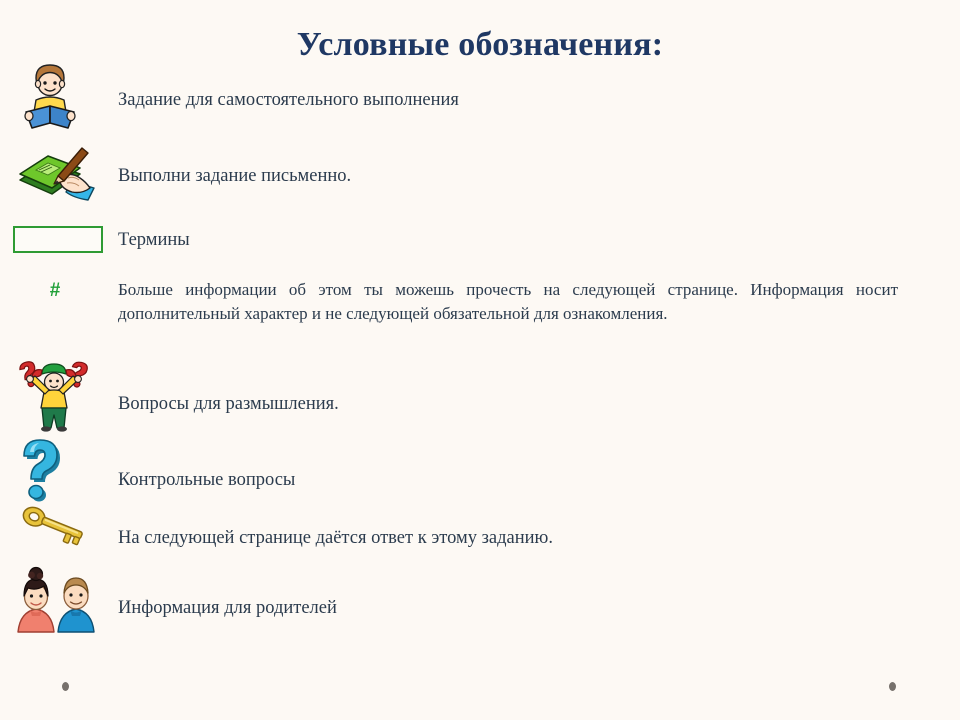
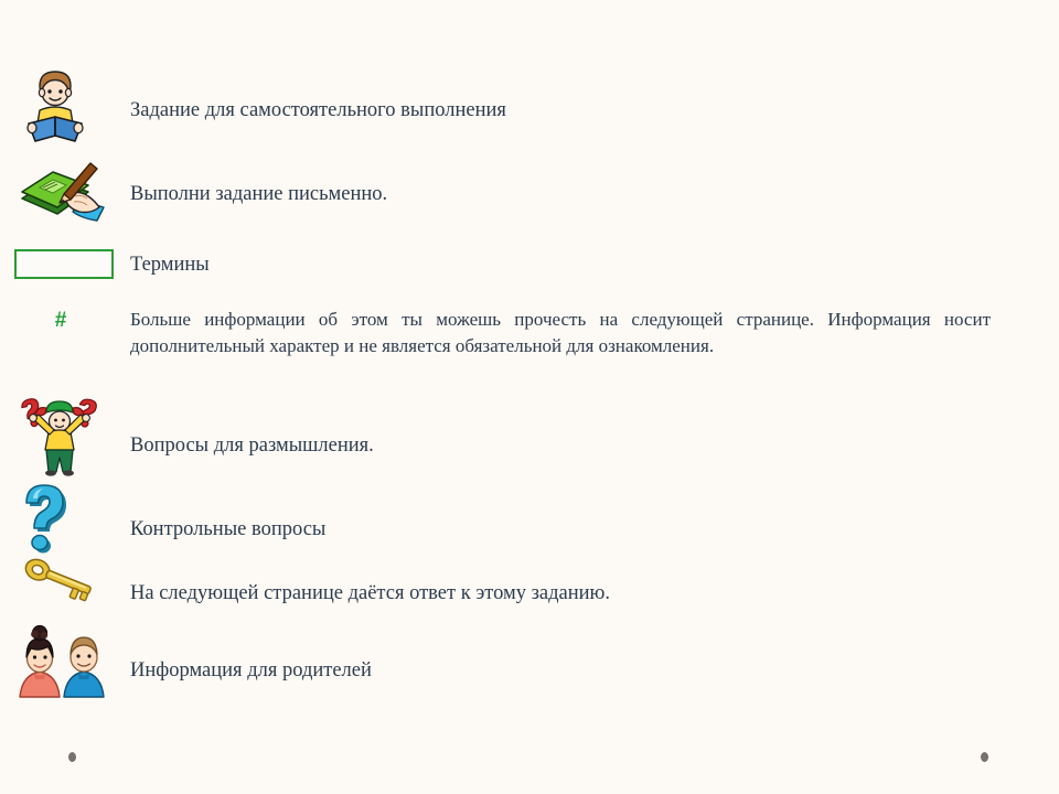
- Условные обозначения:
  Задание для самостоятельного выполнения
  Выполни задание письменно.
  Термины
  #
- Больше информации об этом ты можешь прочесть на следующей странице. Информация носит дополнительный характер и не следующей обязательной для ознакомления.
+ Больше информации об этом ты можешь прочесть на следующей странице. Информация носит дополнительный характер и не является обязательной для ознакомления.
  Вопросы для размышления.
  Контрольные вопросы
  На следующей странице даётся ответ к этому заданию.
  Информация для родителей
